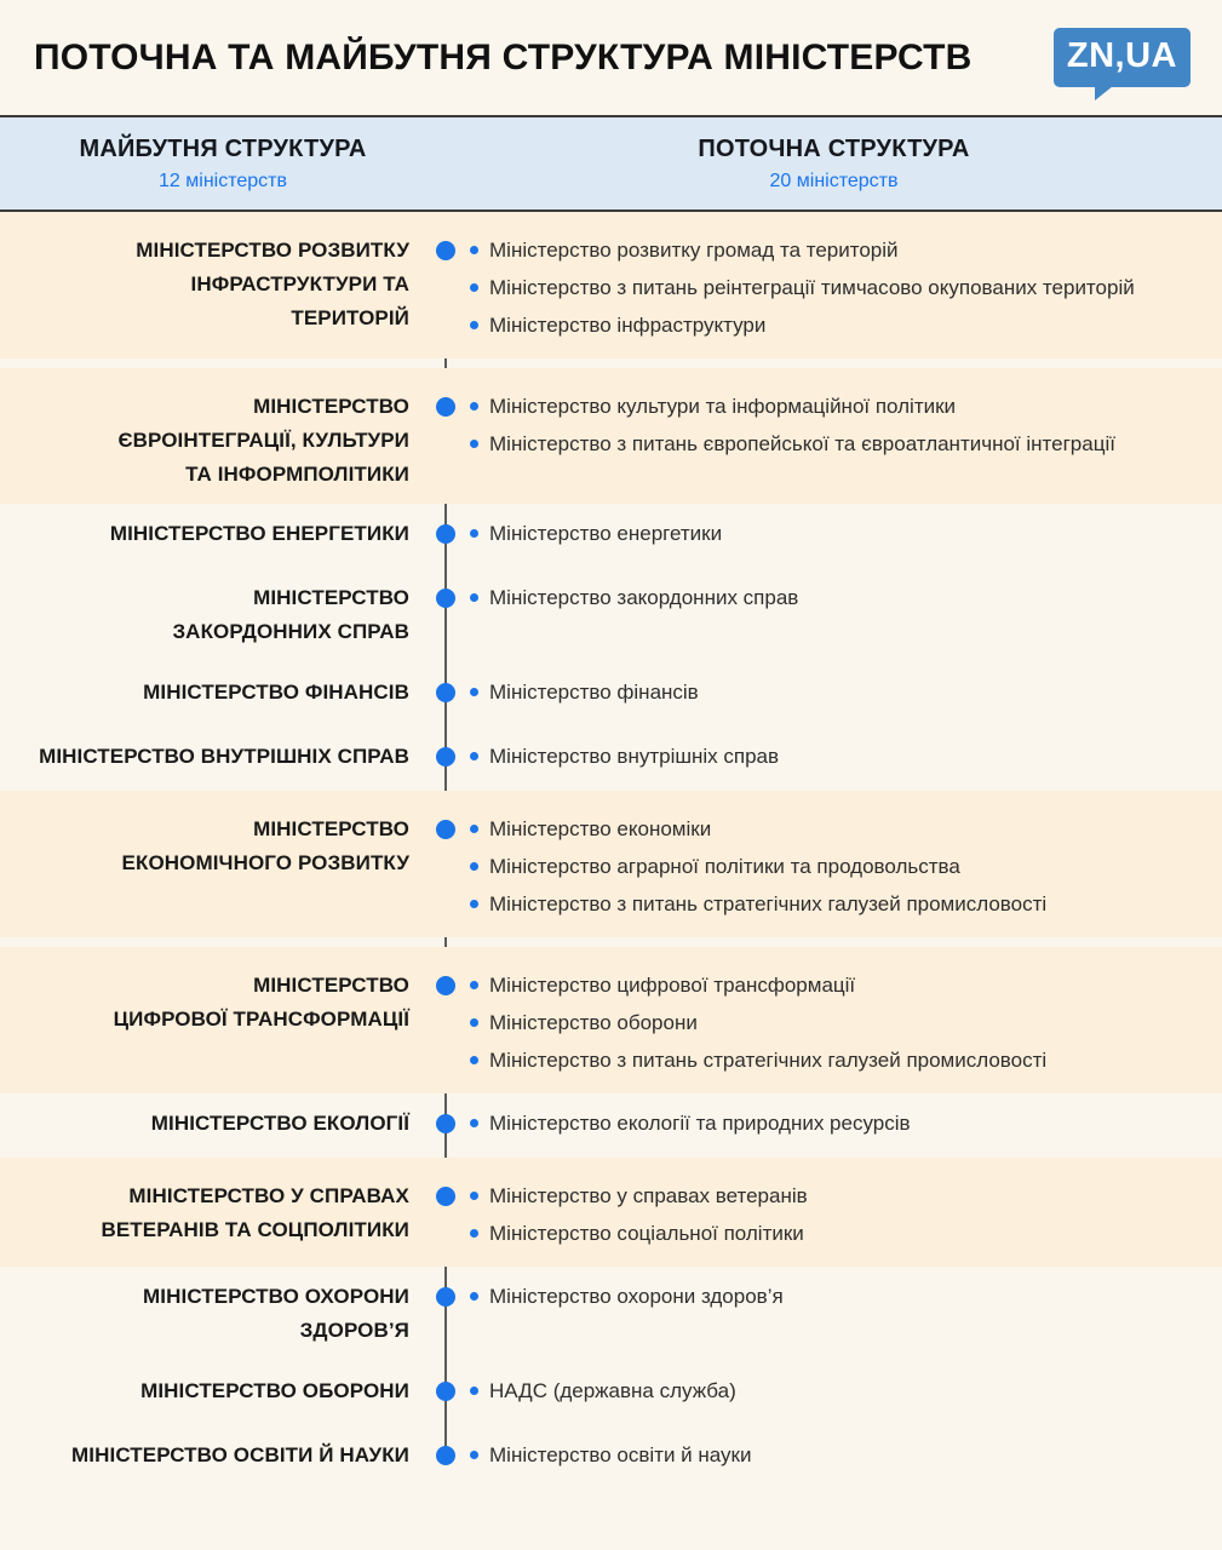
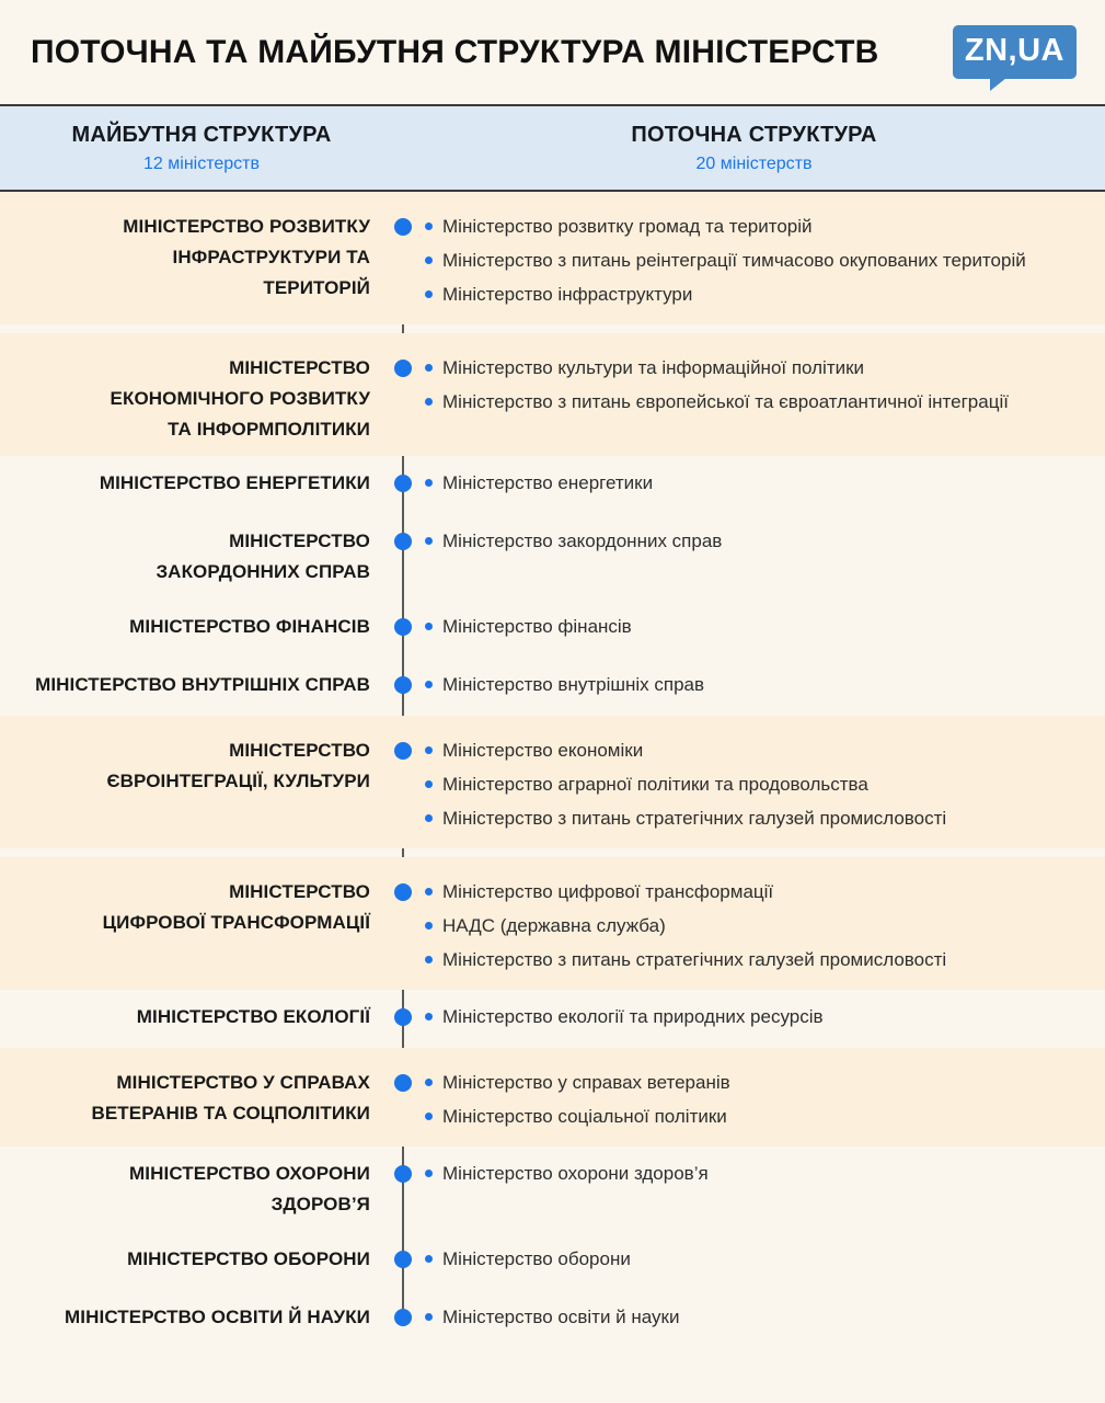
  ПОТОЧНА ТА МАЙБУТНЯ СТРУКТУРА МІНІСТЕРСТВ
  ZN,UA
  МАЙБУТНЯ СТРУКТУРА
  12 міністерств
  ПОТОЧНА СТРУКТУРА
  20 міністерств
  МІНІСТЕРСТВО РОЗВИТКУ
  ІНФРАСТРУКТУРИ ТА
  ТЕРИТОРІЙ
  Міністерство розвитку громад та територій
  Міністерство з питань реінтеграції тимчасово окупованих територій
  Міністерство інфраструктури
  МІНІСТЕРСТВО
- ЄВРОІНТЕГРАЦІЇ, КУЛЬТУРИ
+ ЕКОНОМІЧНОГО РОЗВИТКУ
  ТА ІНФОРМПОЛІТИКИ
  Міністерство культури та інформаційної політики
  Міністерство з питань європейської та євроатлантичної інтеграції
  МІНІСТЕРСТВО ЕНЕРГЕТИКИ
  Міністерство енергетики
  МІНІСТЕРСТВО
  ЗАКОРДОННИХ СПРАВ
  Міністерство закордонних справ
  МІНІСТЕРСТВО ФІНАНСІВ
  Міністерство фінансів
  МІНІСТЕРСТВО ВНУТРІШНІХ СПРАВ
  Міністерство внутрішніх справ
  МІНІСТЕРСТВО
- ЕКОНОМІЧНОГО РОЗВИТКУ
+ ЄВРОІНТЕГРАЦІЇ, КУЛЬТУРИ
  Міністерство економіки
  Міністерство аграрної політики та продовольства
  Міністерство з питань стратегічних галузей промисловості
  МІНІСТЕРСТВО
  ЦИФРОВОЇ ТРАНСФОРМАЦІЇ
  Міністерство цифрової трансформації
- Міністерство оборони
+ НАДС (державна служба)
  Міністерство з питань стратегічних галузей промисловості
  МІНІСТЕРСТВО ЕКОЛОГІЇ
  Міністерство екології та природних ресурсів
  МІНІСТЕРСТВО У СПРАВАХ
  ВЕТЕРАНІВ ТА СОЦПОЛІТИКИ
  Міністерство у справах ветеранів
  Міністерство соціальної політики
  МІНІСТЕРСТВО ОХОРОНИ
  ЗДОРОВ’Я
  Міністерство охорони здоров’я
  МІНІСТЕРСТВО ОБОРОНИ
- НАДС (державна служба)
+ Міністерство оборони
  МІНІСТЕРСТВО ОСВІТИ Й НАУКИ
  Міністерство освіти й науки
